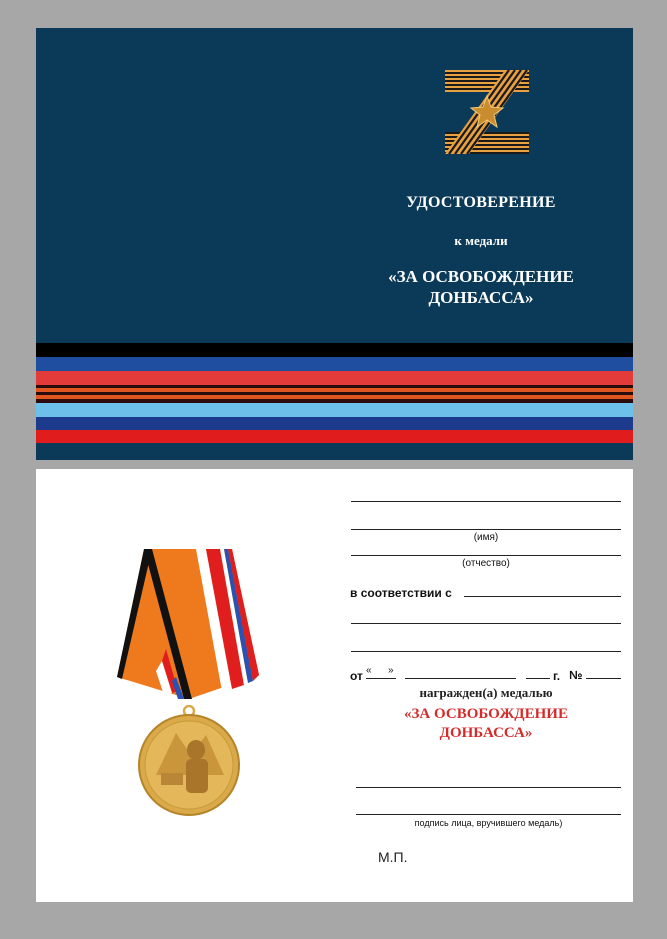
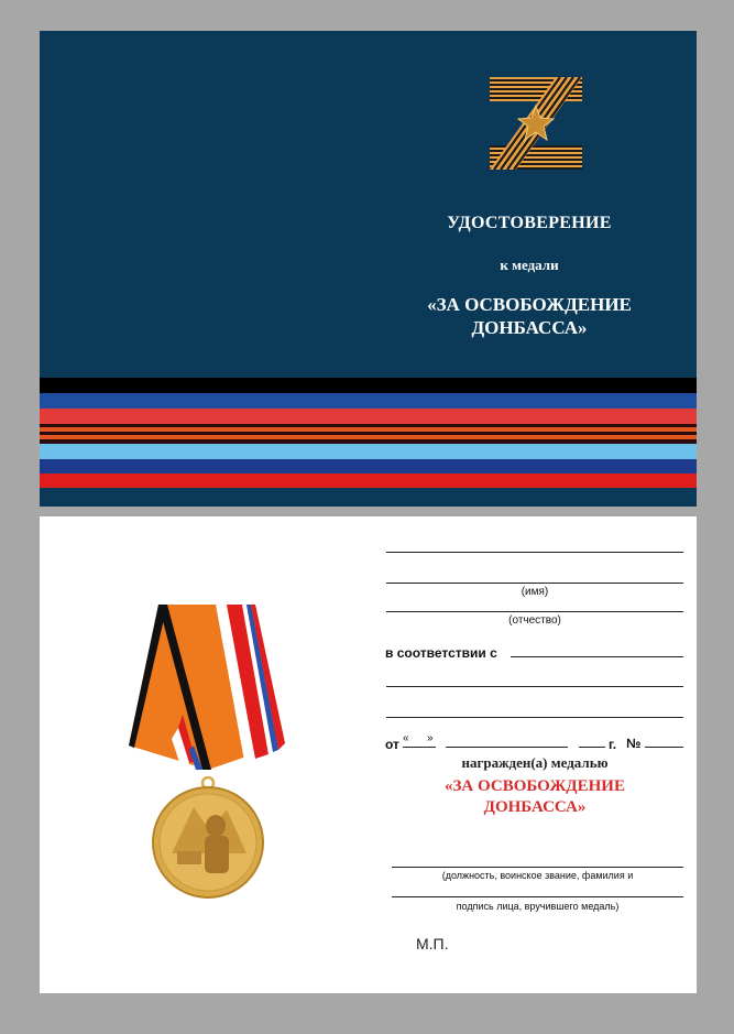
  УДОСТОВЕРЕНИЕ
  к медали
  «ЗА ОСВОБОЖДЕНИЕ
  ДОНБАССА»
  (имя)
  (отчество)
  в соответствии с
  от
  «
  »
  г.
  №
  награжден(а) медалью
  «ЗА ОСВОБОЖДЕНИЕ
  ДОНБАССА»
+ (должность, воинское звание, фамилия и
  подпись лица, вручившего медаль)
  М.П.
